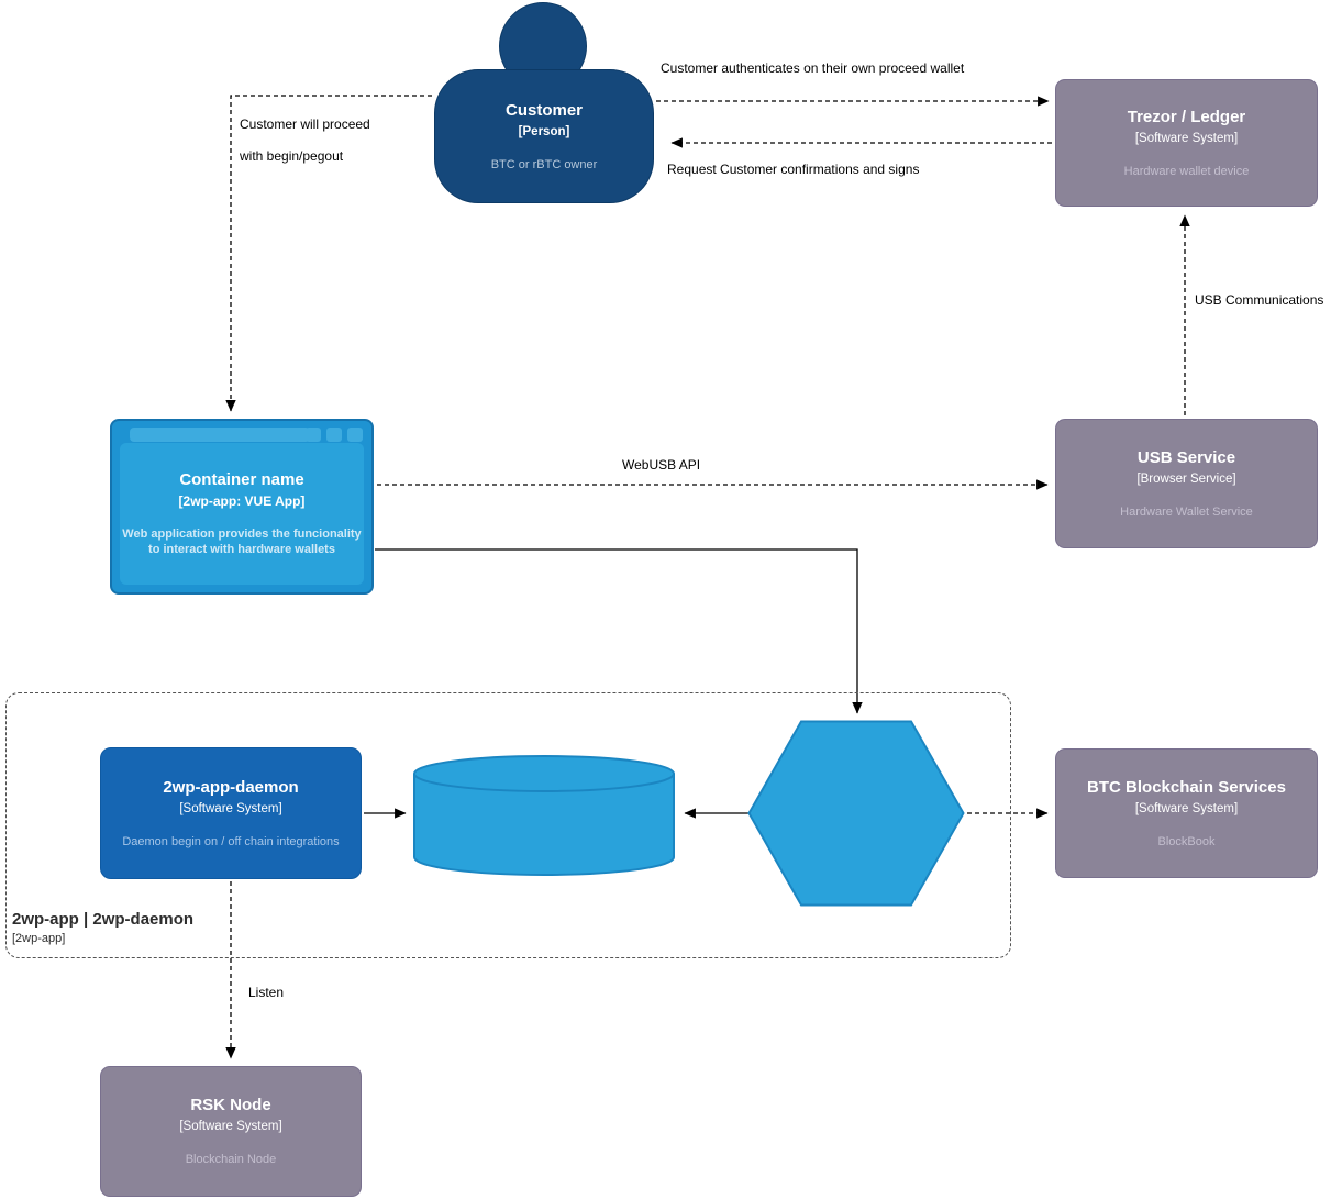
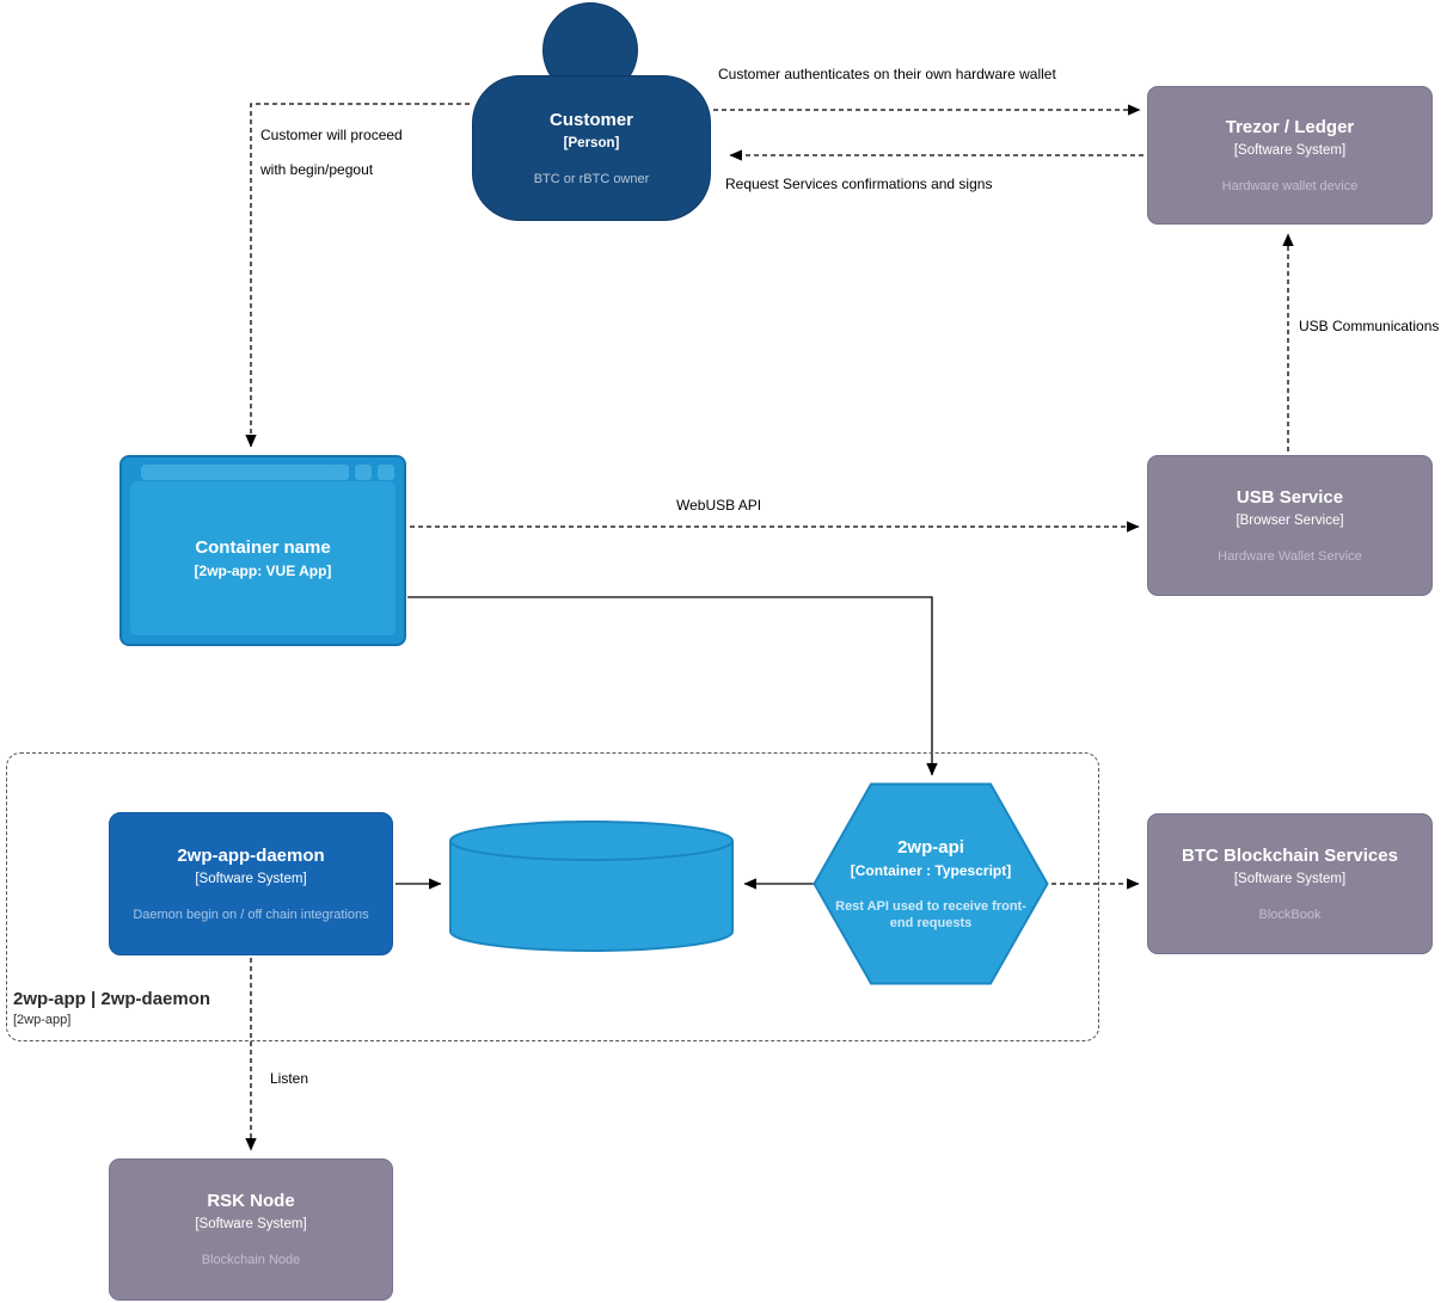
  2wp-app | 2wp-daemon
  [2wp-app]
  Customer
  [Person]
  BTC or rBTC owner
  Trezor / Ledger
  [Software System]
  Hardware wallet device
  Container name
  [2wp-app: VUE App]
- Web application provides the funcionality to interact with hardware wallets
  USB Service
  [Browser Service]
  Hardware Wallet Service
  2wp-app-daemon
  [Software System]
  Daemon begin on / off chain integrations
+ 2wp-api
+ [Container : Typescript]
+ Rest API used to receive front-end requests
  BTC Blockchain Services
  [Software System]
  BlockBook
  RSK Node
  [Software System]
  Blockchain Node
- Customer authenticates on their own proceed wallet
+ Customer authenticates on their own hardware wallet
- Request Customer confirmations and signs
+ Request Services confirmations and signs
  Customer will proceed
  with begin/pegout
  USB Communications
  WebUSB API
  Listen
